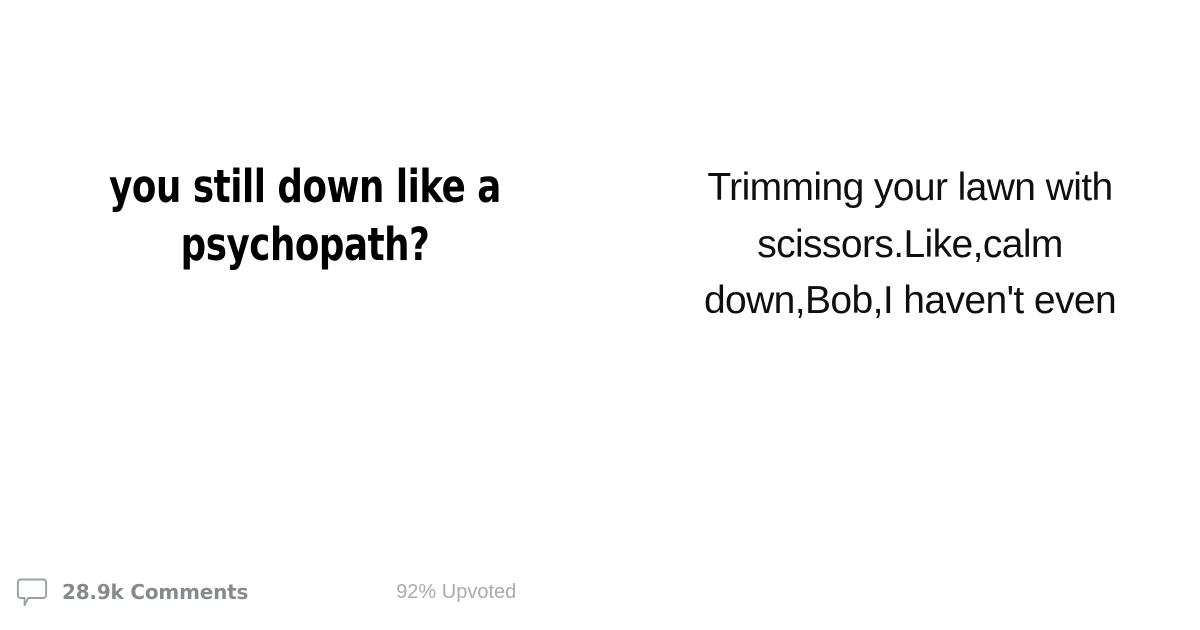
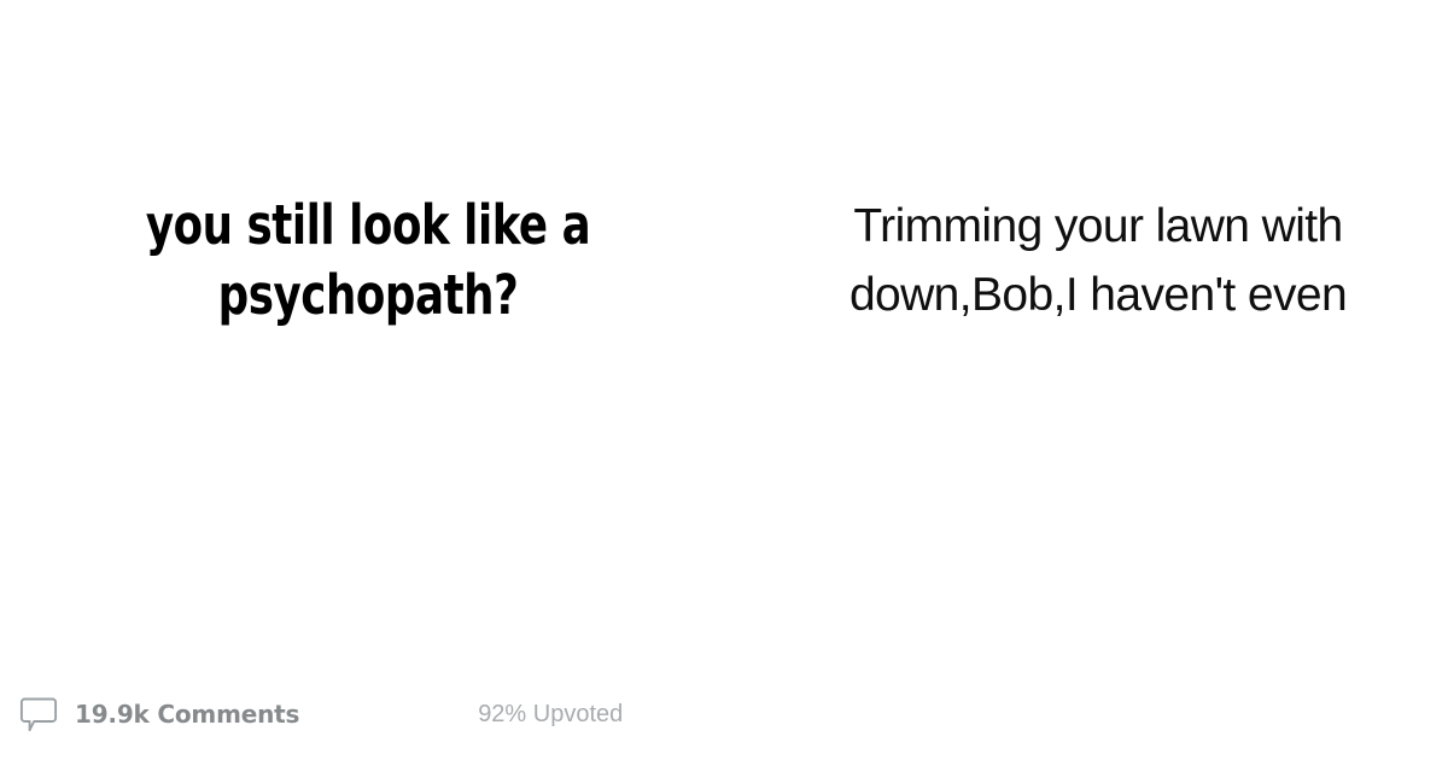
- you still down like a
+ you still look like a
  psychopath?
  Trimming your lawn with
- scissors.Like,calm
  down,Bob,I haven't even
- 28.9k Comments
+ 19.9k Comments
  92% Upvoted
